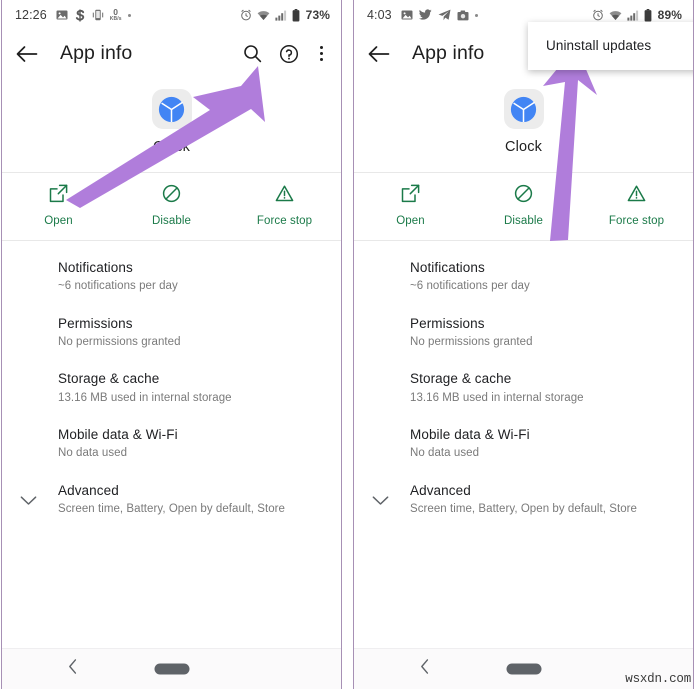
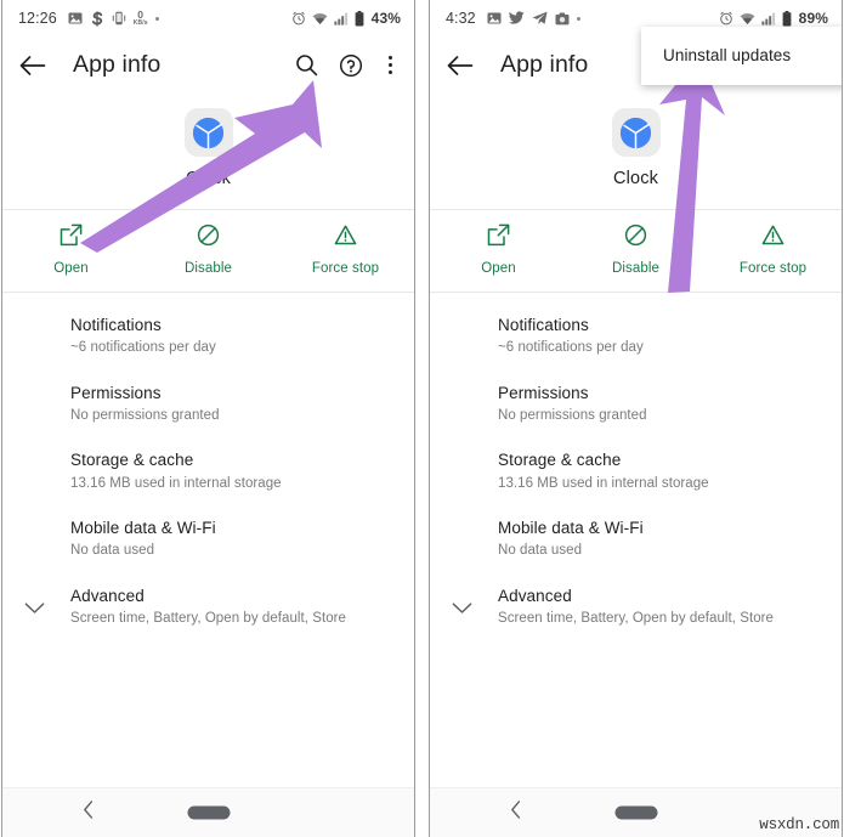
  12:26
  0
- 73%
+ 43%
  App info
  Open
  Disable
  Force stop
  Notifications
  ~6 notifications per day
  Permissions
  No permissions granted
  Storage & cache
  13.16 MB used in internal storage
  Mobile data & Wi-Fi
  No data used
  Advanced
  Screen time, Battery, Open by default, Store
- 4:03
+ 4:32
  89%
  App info
  Clock
  Open
  Disable
  Force stop
  Notifications
  ~6 notifications per day
  Permissions
  No permissions granted
  Storage & cache
  13.16 MB used in internal storage
  Mobile data & Wi-Fi
  No data used
  Advanced
  Screen time, Battery, Open by default, Store
  Uninstall updates
  wsxdn.com
